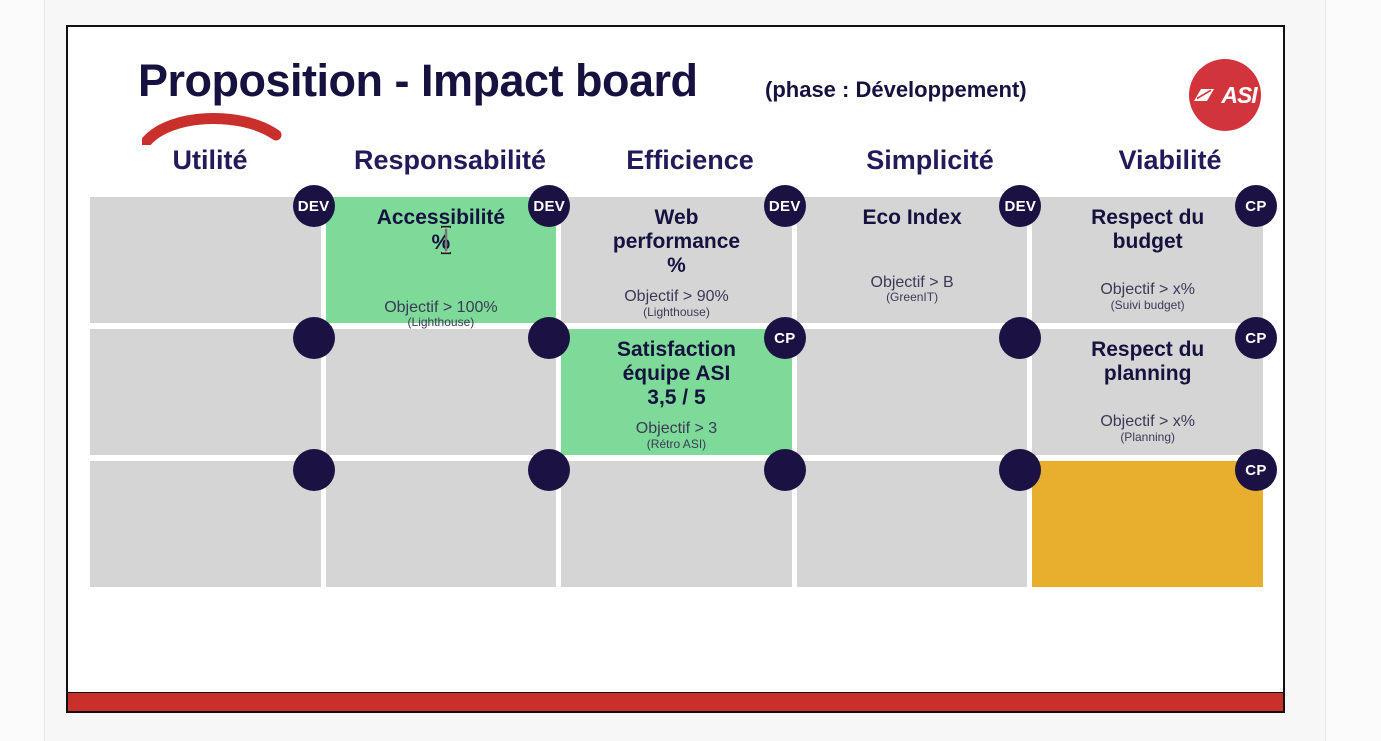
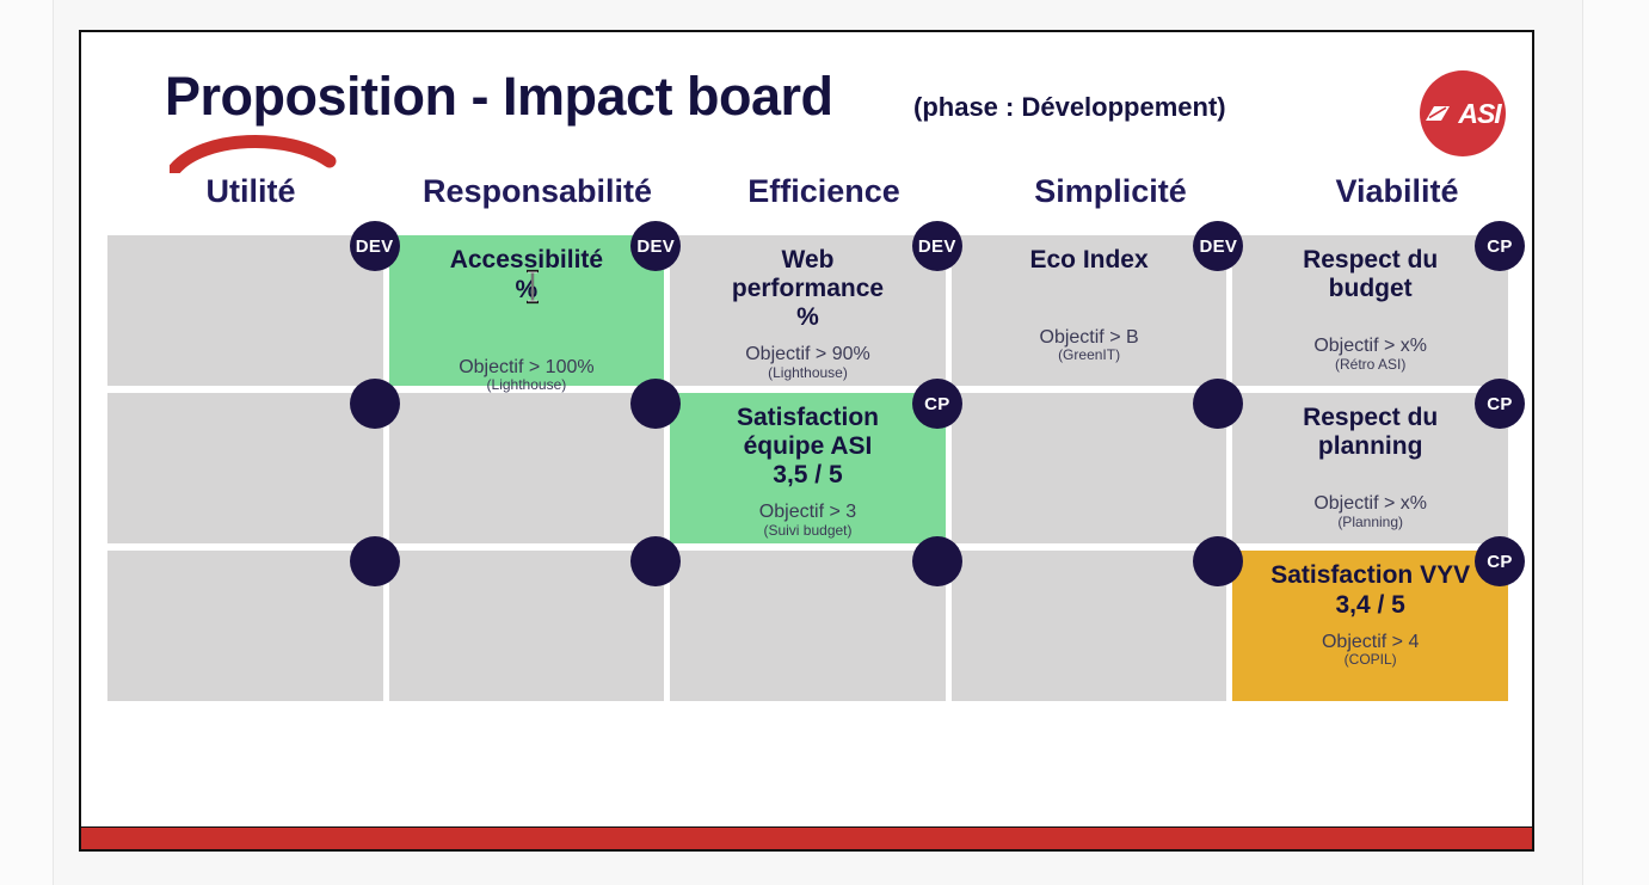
  Proposition - Impact board
  (phase : Développement)
  ASI
  Utilité
  Responsabilité
  Efficience
  Simplicité
  Viabilité
  DEV
  DEV
  Accessibilité
  %
  Objectif > 100%
  (Lighthouse)
  DEV
  Web
  performance
  %
  Objectif > 90%
  (Lighthouse)
  DEV
  Eco Index
  Objectif > B
  (GreenIT)
  CP
  Respect du
  budget
  Objectif > x%
- (Suivi budget)
+ (Rétro ASI)
  CP
  Satisfaction
  équipe ASI
  3,5 / 5
  Objectif > 3
- (Rétro ASI)
+ (Suivi budget)
  CP
  Respect du
  planning
  Objectif > x%
  (Planning)
  CP
+ Satisfaction VYV
+ 3,4 / 5
+ Objectif > 4
+ (COPIL)
